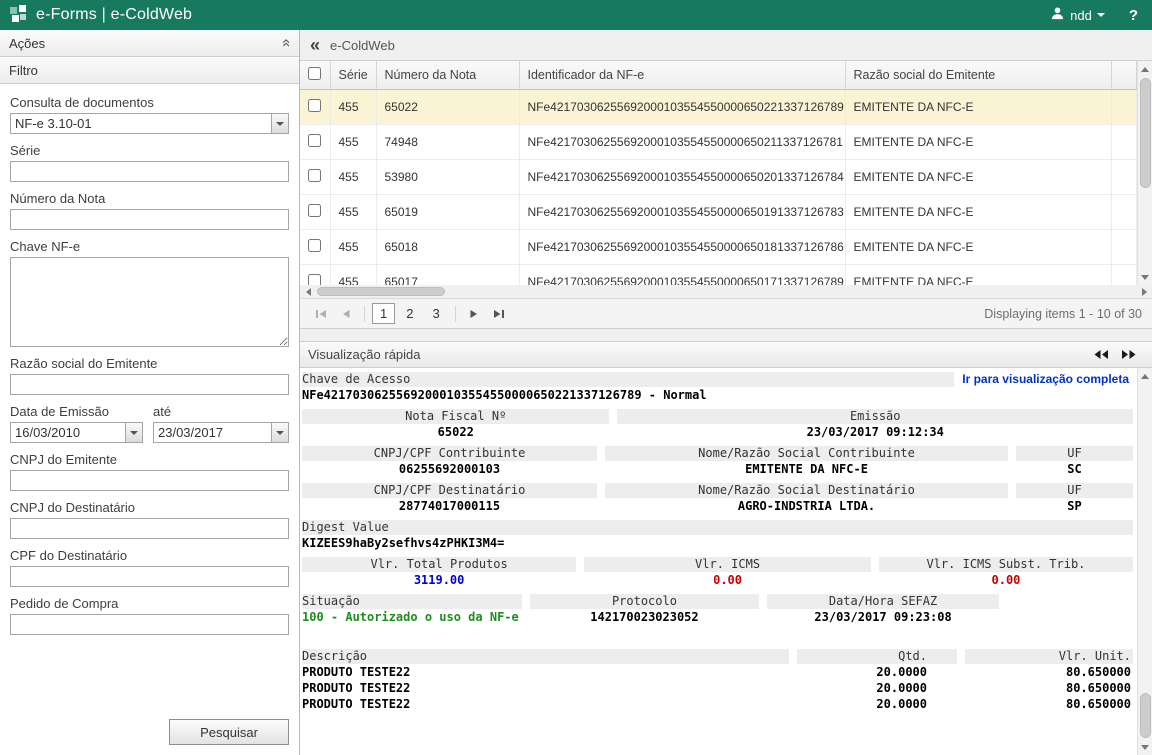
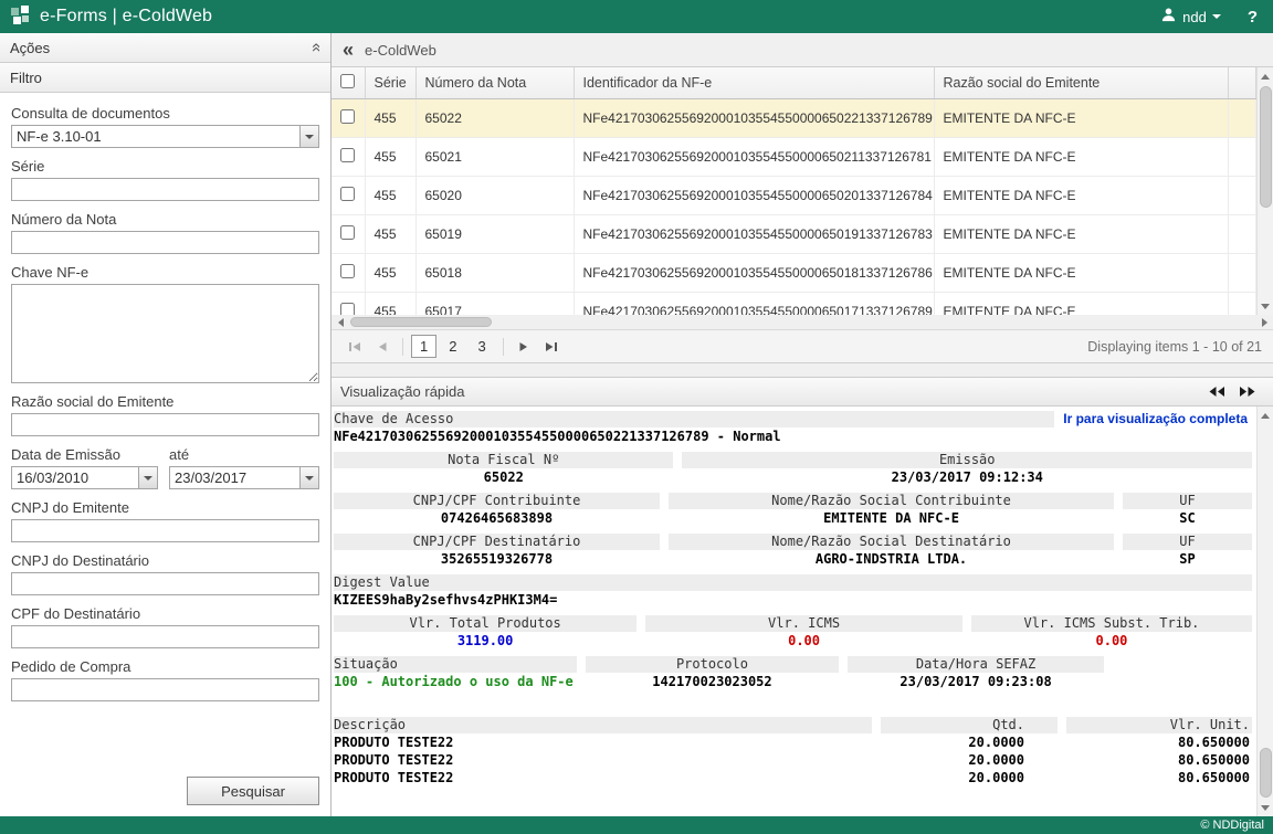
  e-Forms | e-ColdWeb
  ndd
  ?
  Ações
  Filtro
  Consulta de documentos
  NF-e 3.10-01
  Série
  Número da Nota
  Chave NF-e
  Razão social do Emitente
  Data de Emissão
  16/03/2010
  até
  23/03/2017
  CNPJ do Emitente
  CNPJ do Destinatário
  CPF do Destinatário
  Pedido de Compra
  Pesquisar
  «
  e-ColdWeb
  	Série	Número da Nota	Identificador da NF-e	Razão social do Emitente
  	455	65022	NFe42170306255692000103554550000650221337126789	EMITENTE DA NFC-E
- 	455	74948	NFe42170306255692000103554550000650211337126781	EMITENTE DA NFC-E
+ 	455	65021	NFe42170306255692000103554550000650211337126781	EMITENTE DA NFC-E
- 	455	53980	NFe42170306255692000103554550000650201337126784	EMITENTE DA NFC-E
+ 	455	65020	NFe42170306255692000103554550000650201337126784	EMITENTE DA NFC-E
  	455	65019	NFe42170306255692000103554550000650191337126783	EMITENTE DA NFC-E
  	455	65018	NFe42170306255692000103554550000650181337126786	EMITENTE DA NFC-E
  	455	65017	NFe42170306255692000103554550000650171337126789	EMITENTE DA NFC-E
  1
  2
  3
- Displaying items 1 - 10 of 30
+ Displaying items 1 - 10 of 21
  Visualização rápida
  Chave de Acesso
  Ir para visualização completa
  NFe42170306255692000103554550000650221337126789 - Normal
  Nota Fiscal Nº
  Emissão
  65022
  23/03/2017 09:12:34
  CNPJ/CPF Contribuinte
  Nome/Razão Social Contribuinte
  UF
- 06255692000103
+ 07426465683898
  EMITENTE DA NFC-E
  SC
  CNPJ/CPF Destinatário
  Nome/Razão Social Destinatário
  UF
- 28774017000115
+ 35265519326778
  AGRO-INDSTRIA LTDA.
  SP
  Digest Value
  KIZEES9haBy2sefhvs4zPHKI3M4=
  Vlr. Total Produtos
  Vlr. ICMS
  Vlr. ICMS Subst. Trib.
  3119.00
  0.00
  0.00
  Situação
  Protocolo
  Data/Hora SEFAZ
  100 - Autorizado o uso da NF-e
  142170023023052
  23/03/2017 09:23:08
  Descrição
  Qtd.
  Vlr. Unit.
  PRODUTO TESTE22
  20.0000
  80.650000
  PRODUTO TESTE22
  20.0000
  80.650000
  PRODUTO TESTE22
  20.0000
  80.650000
+ © NDDigital
